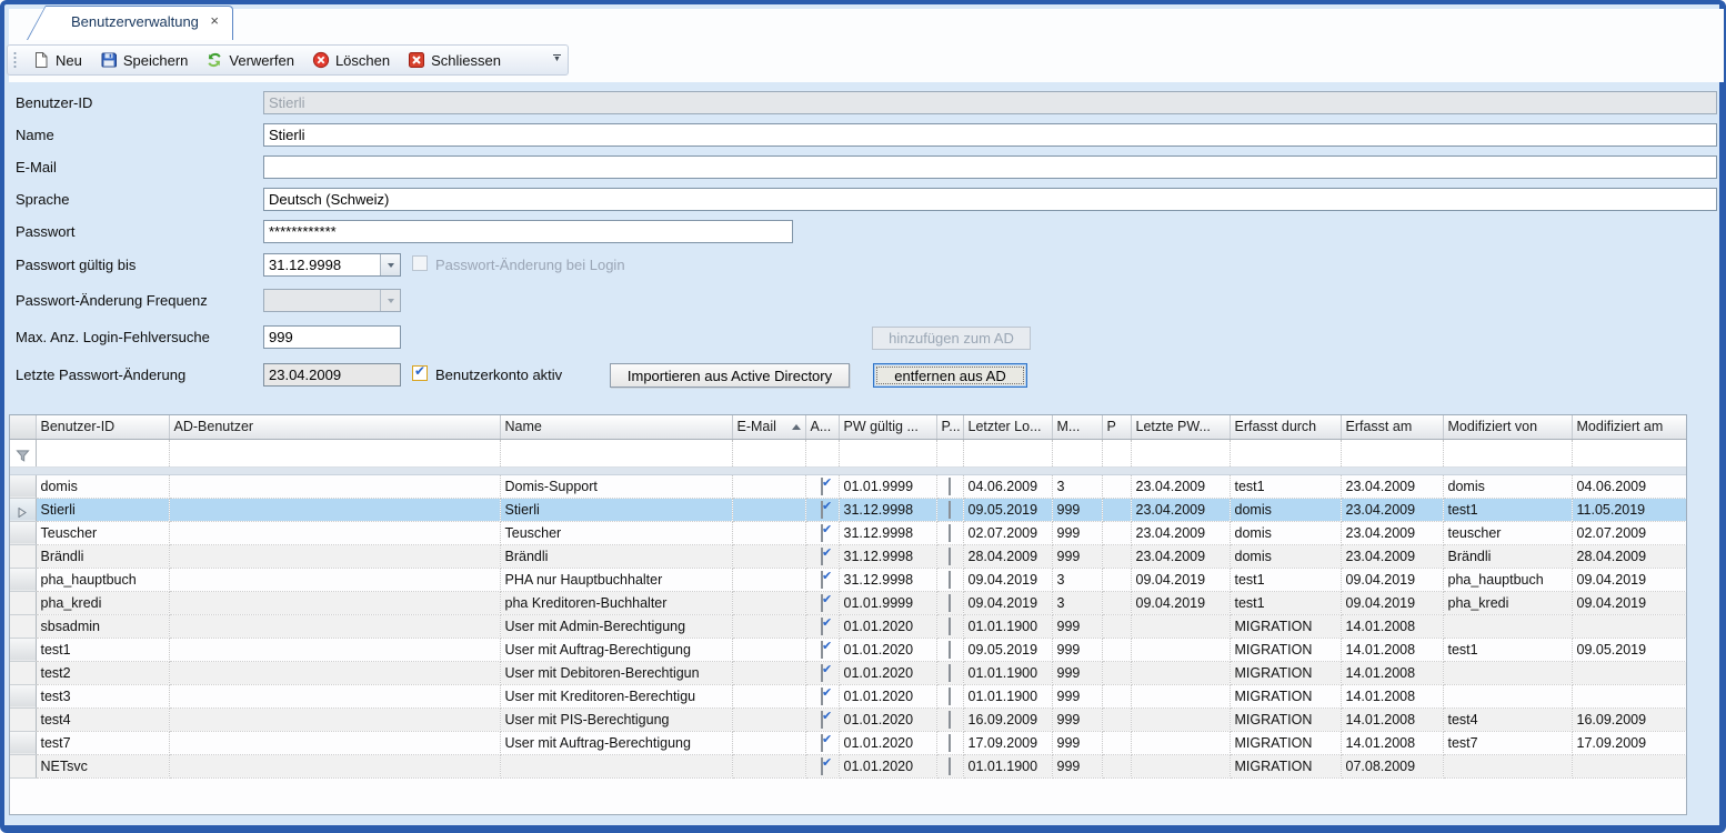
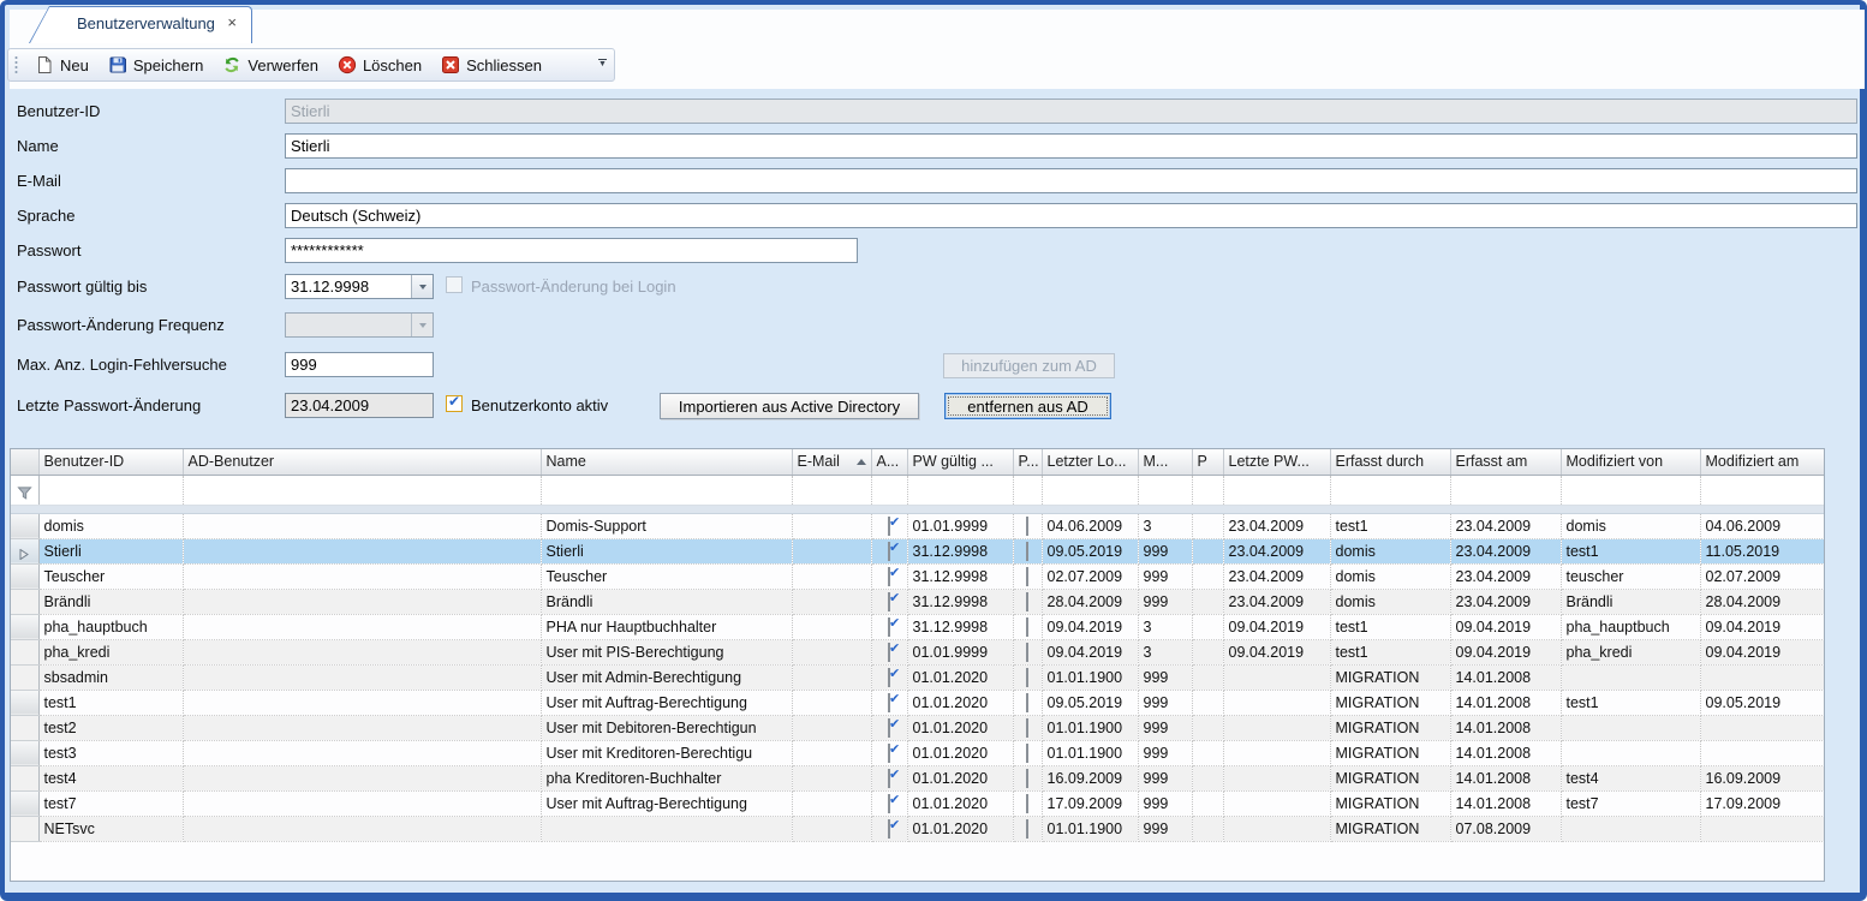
  Benutzerverwaltung
  ×
  Neu
  Speichern
  Verwerfen
  Löschen
  Schliessen
  Benutzer-ID
  Stierli
  Name
  Stierli
  E-Mail
  Sprache
  Deutsch (Schweiz)
  Passwort
  ************
  Passwort gültig bis
  31.12.9998
  Passwort-Änderung bei Login
  Passwort-Änderung Frequenz
  Max. Anz. Login-Fehlversuche
  999
  Letzte Passwort-Änderung
  23.04.2009
  Benutzerkonto aktiv
  hinzufügen zum AD
  Importieren aus Active Directory
  entfernen aus AD
  	Benutzer-ID	AD-Benutzer	Name	E-Mail	A...	PW gültig ...	P...	Letzter Lo...	M...	P	Letzte PW...	Erfasst durch	Erfasst am	Modifiziert von	Modifiziert am
  	domis		Domis-Support			01.01.9999		04.06.2009	3		23.04.2009	test1	23.04.2009	domis	04.06.2009
  	Stierli		Stierli			31.12.9998		09.05.2019	999		23.04.2009	domis	23.04.2009	test1	11.05.2019
  	Teuscher		Teuscher			31.12.9998		02.07.2009	999		23.04.2009	domis	23.04.2009	teuscher	02.07.2009
  	Brändli		Brändli			31.12.9998		28.04.2009	999		23.04.2009	domis	23.04.2009	Brändli	28.04.2009
  	pha_hauptbuch		PHA nur Hauptbuchhalter			31.12.9998		09.04.2019	3		09.04.2019	test1	09.04.2019	pha_hauptbuch	09.04.2019
- 	pha_kredi		pha Kreditoren-Buchhalter			01.01.9999		09.04.2019	3		09.04.2019	test1	09.04.2019	pha_kredi	09.04.2019
+ 	pha_kredi		User mit PIS-Berechtigung			01.01.9999		09.04.2019	3		09.04.2019	test1	09.04.2019	pha_kredi	09.04.2019
  	sbsadmin		User mit Admin-Berechtigung			01.01.2020		01.01.1900	999			MIGRATION	14.01.2008
  	test1		User mit Auftrag-Berechtigung			01.01.2020		09.05.2019	999			MIGRATION	14.01.2008	test1	09.05.2019
  	test2		User mit Debitoren-Berechtigun			01.01.2020		01.01.1900	999			MIGRATION	14.01.2008
  	test3		User mit Kreditoren-Berechtigu			01.01.2020		01.01.1900	999			MIGRATION	14.01.2008
- 	test4		User mit PIS-Berechtigung			01.01.2020		16.09.2009	999			MIGRATION	14.01.2008	test4	16.09.2009
+ 	test4		pha Kreditoren-Buchhalter			01.01.2020		16.09.2009	999			MIGRATION	14.01.2008	test4	16.09.2009
  	test7		User mit Auftrag-Berechtigung			01.01.2020		17.09.2009	999			MIGRATION	14.01.2008	test7	17.09.2009
  	NETsvc					01.01.2020		01.01.1900	999			MIGRATION	07.08.2009
